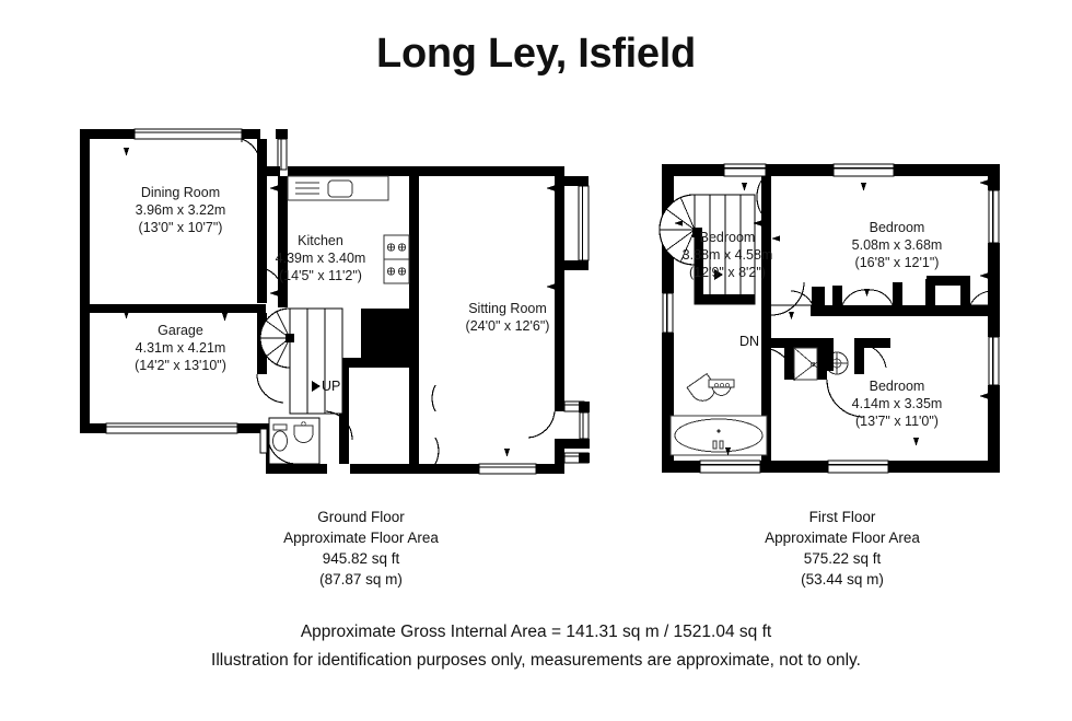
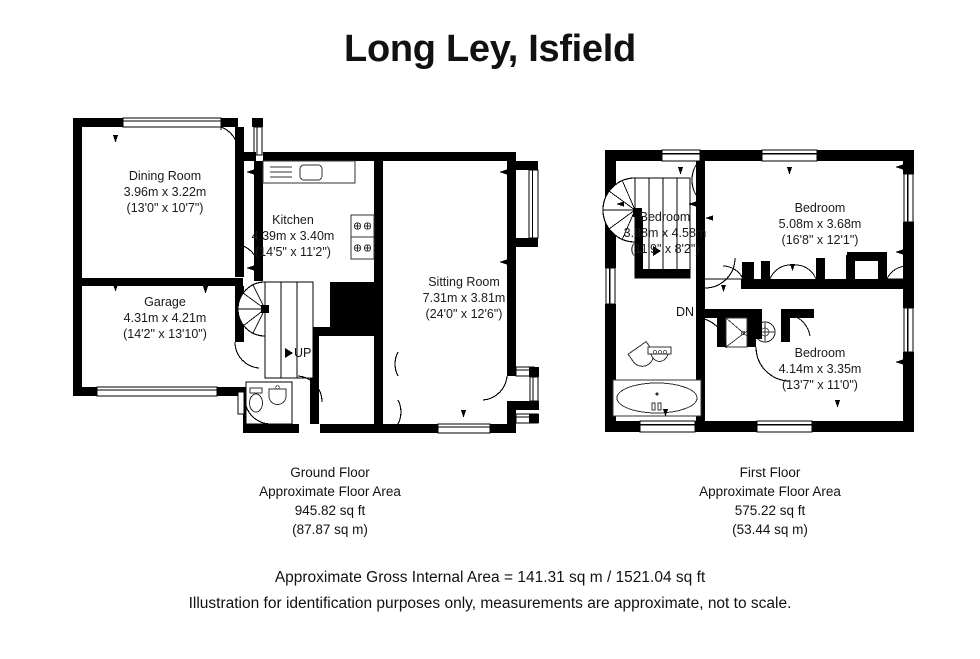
  Long Ley, Isfield
  Dining Room
  3.96m x 3.22m
  (13'0" x 10'7")
  Kitchen
  4.39m x 3.40m
  (14'5" x 11'2")
  Garage
  4.31m x 4.21m
  (14'2" x 13'10")
  Sitting Room
+ 7.31m x 3.81m
  (24'0" x 12'6")
  UP
  Bedroom
  3.88m x 4.58m
- (12'9" x 8'2")
+ (11'9" x 8'2")
  Bedroom
  5.08m x 3.68m
  (16'8" x 12'1")
  Bedroom
  4.14m x 3.35m
  (13'7" x 11'0")
  DN
  Ground Floor
  Approximate Floor Area
  945.82 sq ft
  (87.87 sq m)
  First Floor
  Approximate Floor Area
  575.22 sq ft
  (53.44 sq m)
  Approximate Gross Internal Area = 141.31 sq m / 1521.04 sq ft
- Illustration for identification purposes only, measurements are approximate, not to only.
+ Illustration for identification purposes only, measurements are approximate, not to scale.
